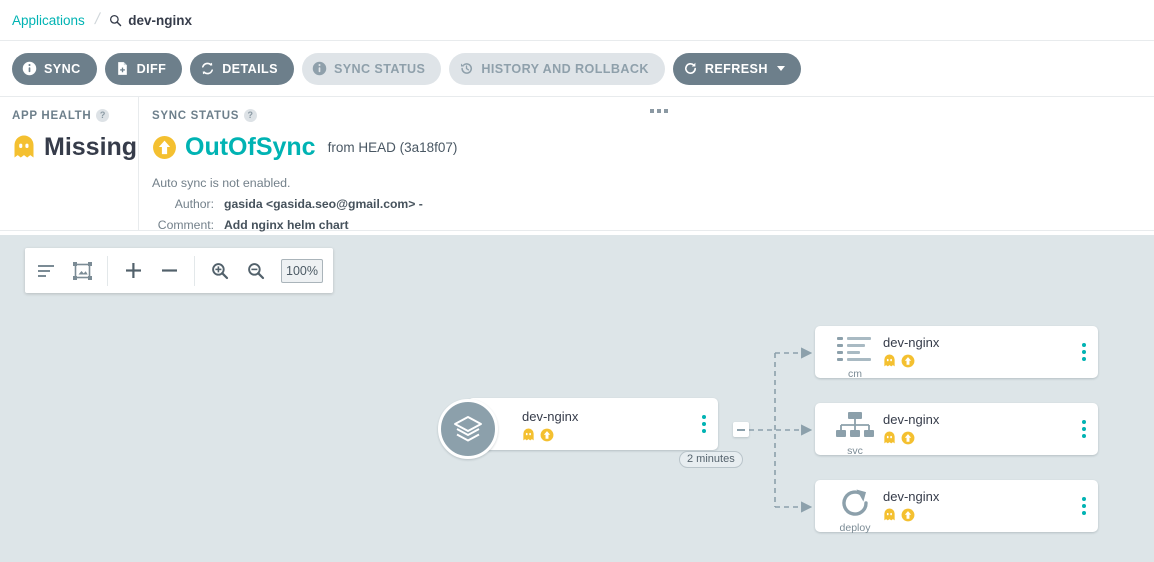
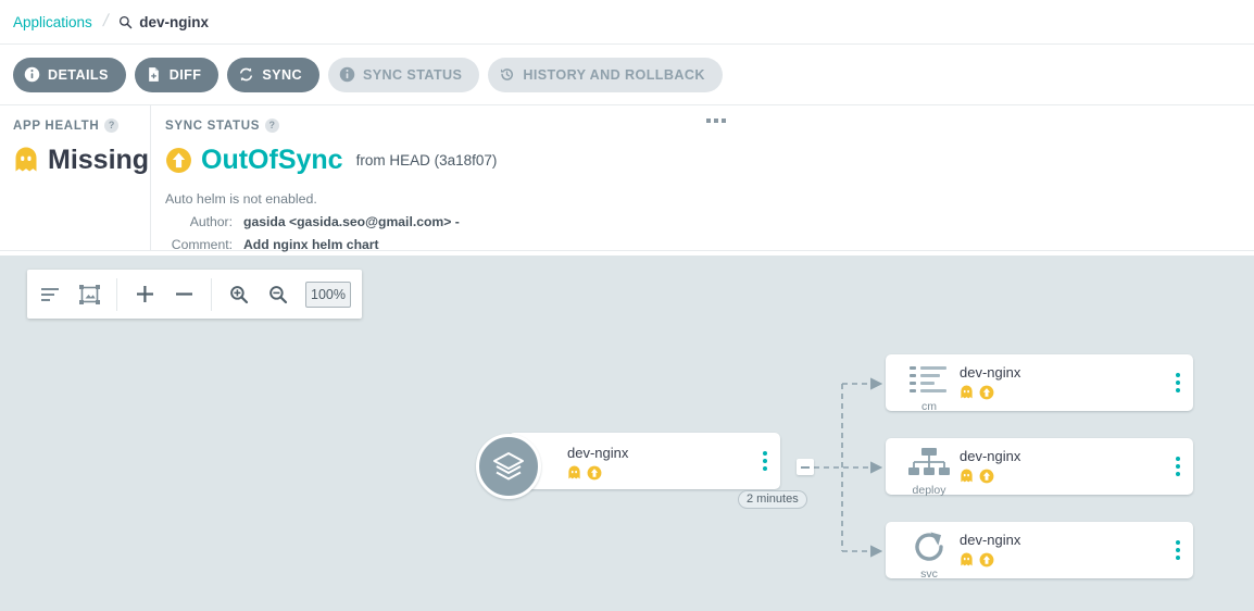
  Applications
  dev-nginx
- SYNC
+ DETAILS
  DIFF
- DETAILS
+ SYNC
  SYNC STATUS
  HISTORY AND ROLLBACK
- REFRESH
  APP HEALTH
  ?
  Missing
  SYNC STATUS
  ?
  OutOfSync
  from HEAD (3a18f07)
- Auto sync is not enabled.
+ Auto helm is not enabled.
  Author:
  gasida <gasida.seo@gmail.com> -
  Comment:
  Add nginx helm chart
  100%
  dev-nginx
  2 minutes
  cm
  dev-nginx
- svc
+ deploy
  dev-nginx
- deploy
+ svc
  dev-nginx
